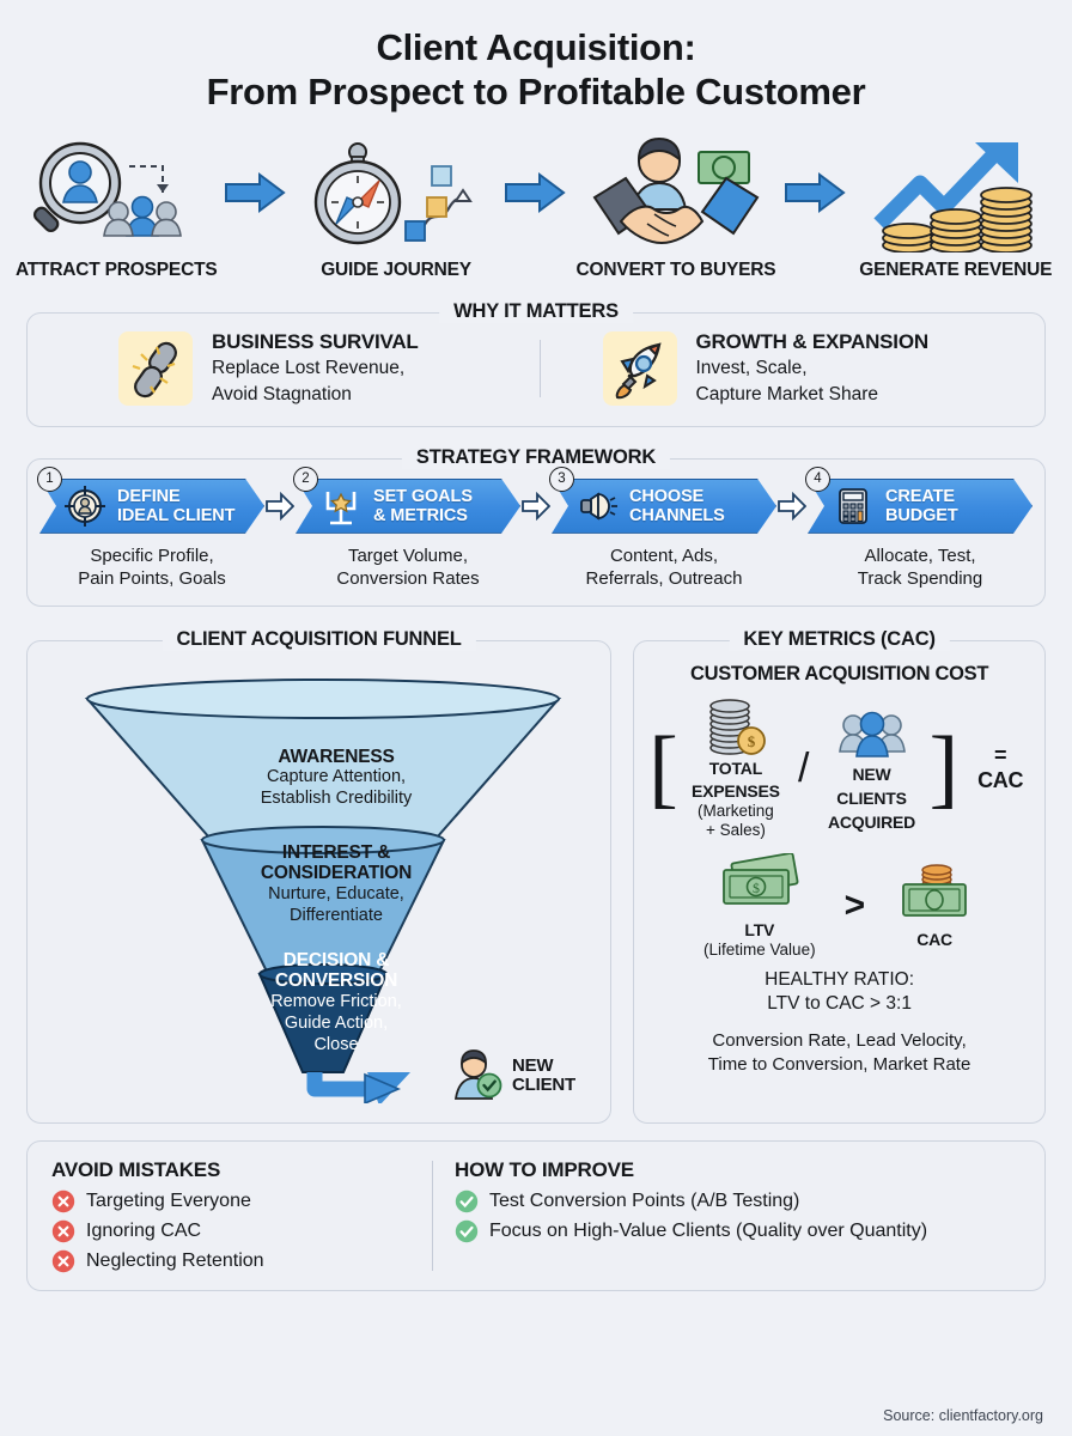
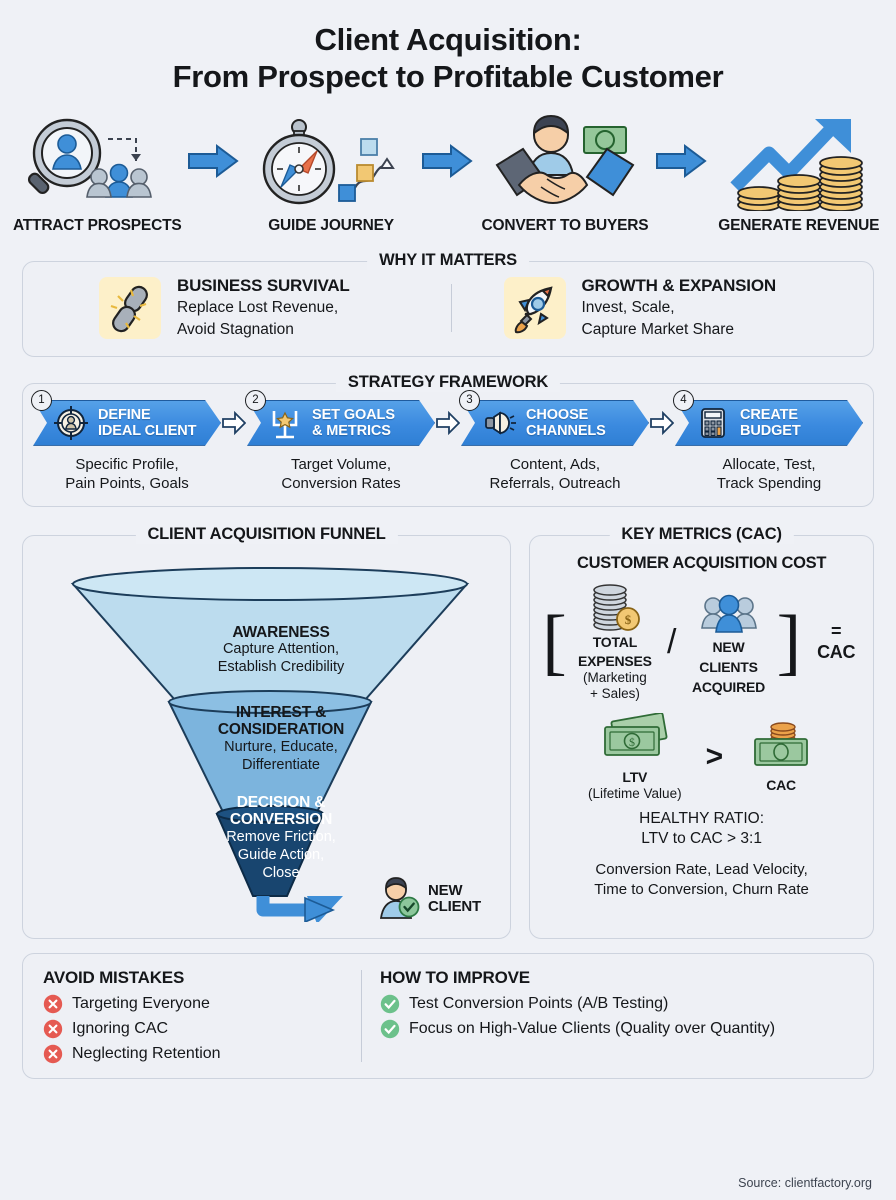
  Client Acquisition:
  From Prospect to Profitable Customer
  ATTRACT PROSPECTS
  GUIDE JOURNEY
  CONVERT TO BUYERS
  GENERATE REVENUE
  WHY IT MATTERS
  BUSINESS SURVIVAL
  Replace Lost Revenue,
  Avoid Stagnation
  GROWTH & EXPANSION
  Invest, Scale,
  Capture Market Share
  STRATEGY FRAMEWORK
  1
  DEFINE
  IDEAL CLIENT
  Specific Profile,
  Pain Points, Goals
  2
  SET GOALS
  & METRICS
  Target Volume,
  Conversion Rates
  3
  CHOOSE
  CHANNELS
  Content, Ads,
  Referrals, Outreach
  4
  CREATE
  BUDGET
  Allocate, Test,
  Track Spending
  CLIENT ACQUISITION FUNNEL
  AWARENESS
  Capture Attention,
  Establish Credibility
  INTEREST &
  CONSIDERATION
  Nurture, Educate,
  Differentiate
  DECISION &
  CONVERSION
  Remove Friction,
  Guide Action,
  Close
  NEW
  CLIENT
  KEY METRICS (CAC)
  CUSTOMER ACQUISITION COST
  [
  $
  TOTAL
  EXPENSES
  (Marketing
  + Sales)
  /
  NEW
  CLIENTS
  ACQUIRED
  ]
  = CAC
  $
  LTV
  (Lifetime Value)
  >
  CAC
  HEALTHY RATIO:
  LTV to CAC > 3:1
  Conversion Rate, Lead Velocity,
- Time to Conversion, Market Rate
+ Time to Conversion, Churn Rate
  AVOID MISTAKES
  Targeting Everyone
  Ignoring CAC
  Neglecting Retention
  HOW TO IMPROVE
  Test Conversion Points (A/B Testing)
  Focus on High-Value Clients (Quality over Quantity)
  Source: clientfactory.org
